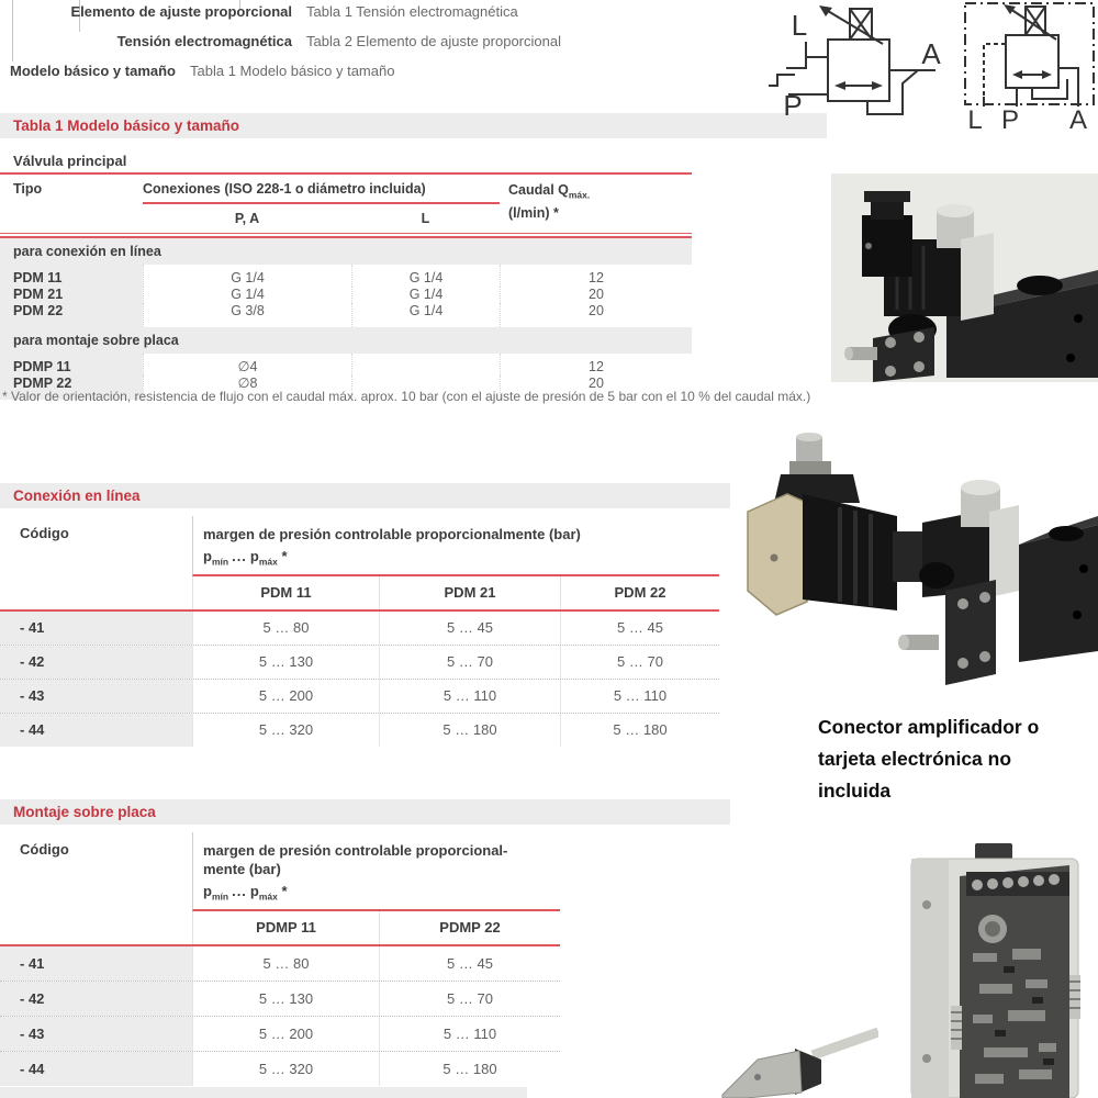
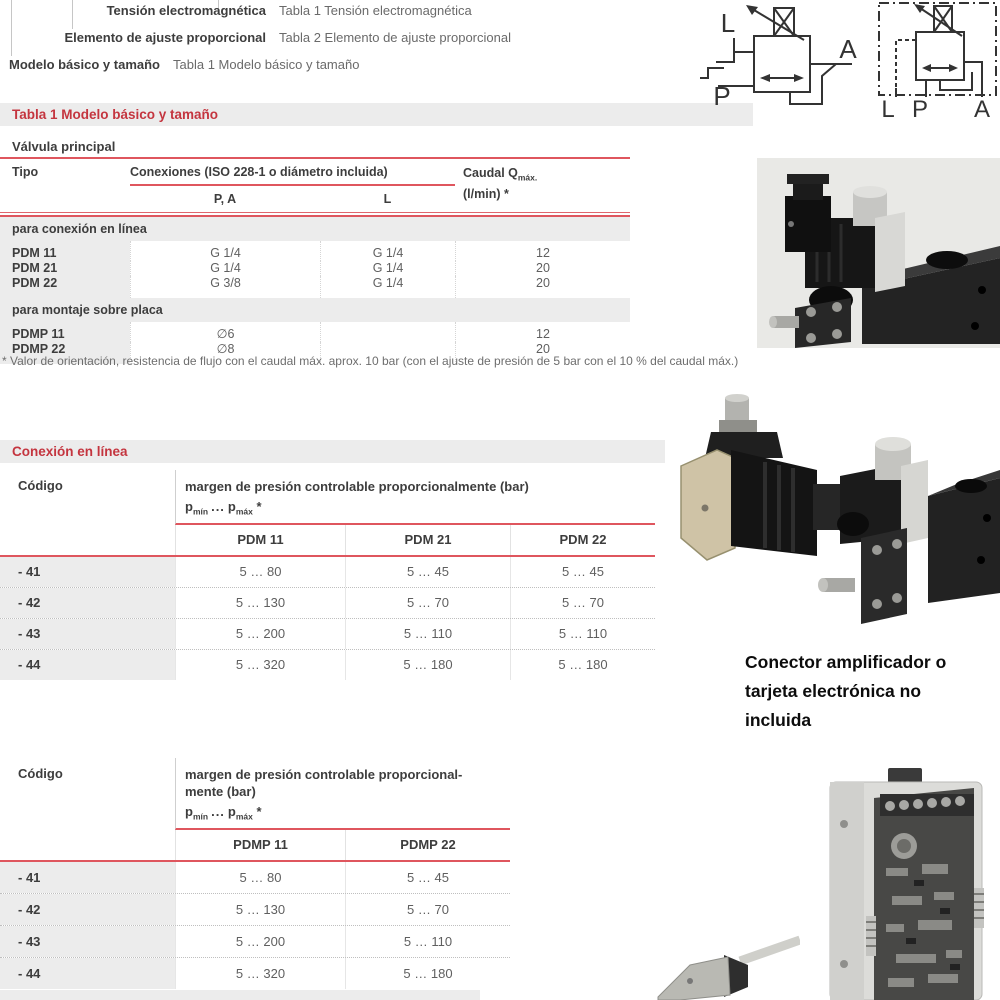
- Elemento de ajuste proporcional
+ Tensión electromagnética
  Tabla 1 Tensión electromagnética
- Tensión electromagnética
+ Elemento de ajuste proporcional
  Tabla 2 Elemento de ajuste proporcional
  Modelo básico y tamaño
  Tabla 1 Modelo básico y tamaño
  Tabla 1 Modelo básico y tamaño
  Válvula principal
  Tipo
  Conexiones (ISO 228-1 o diámetro incluida)
  P, A
  L
  Caudal Qmáx.
  (l/min) *
  para conexión en línea
  PDM 11
  G 1/4
  G 1/4
  12
  PDM 21
  G 1/4
  G 1/4
  20
  PDM 22
  G 3/8
  G 1/4
  20
  para montaje sobre placa
  PDMP 11
- ∅4
+ ∅6
  12
  PDMP 22
  ∅8
  20
  * Valor de orientación, resistencia de flujo con el caudal máx. aprox. 10 bar (con el ajuste de presión de 5 bar con el 10 % del caudal máx.)
  Conexión en línea
  Código
  margen de presión controlable proporcionalmente (bar)
  pmín... pmáx *
  PDM 11
  PDM 21
  PDM 22
  - 41
  5 … 80
  5 … 45
  5 … 45
  - 42
  5 … 130
  5 … 70
  5 … 70
  - 43
  5 … 200
  5 … 110
  5 … 110
  - 44
  5 … 320
  5 … 180
  5 … 180
- Montaje sobre placa
  Código
  margen de presión controlable proporcional-
  mente (bar)
  pmín... pmáx *
  PDMP 11
  PDMP 22
  - 41
  5 … 80
  5 … 45
  - 42
  5 … 130
  5 … 70
  - 43
  5 … 200
  5 … 110
  - 44
  5 … 320
  5 … 180
  Conector amplificador o
  tarjeta electrónica no
  incluida
  L
  A
  P
  L
  P
  A
